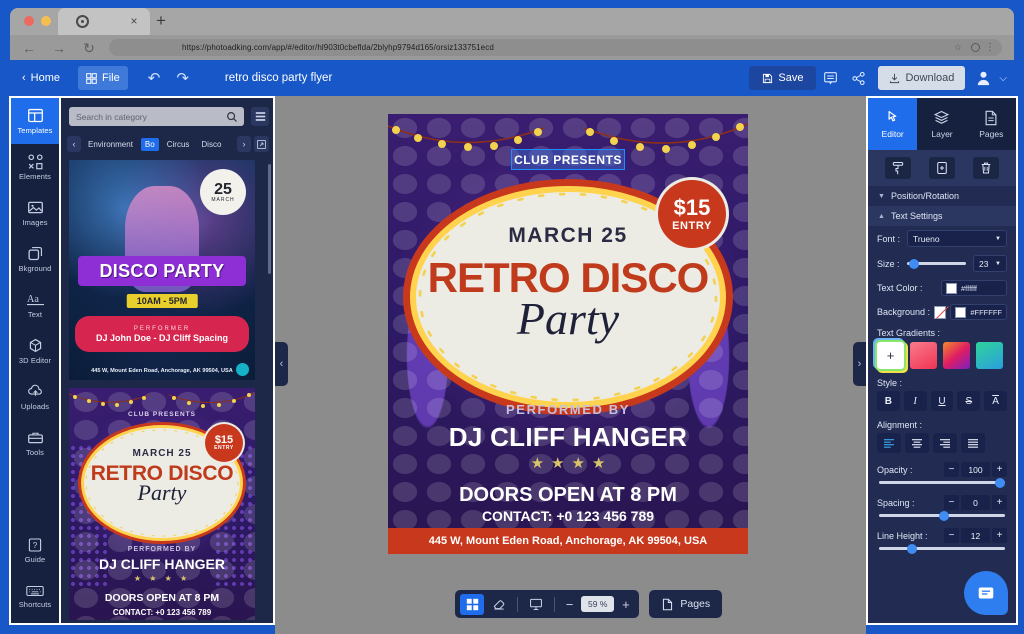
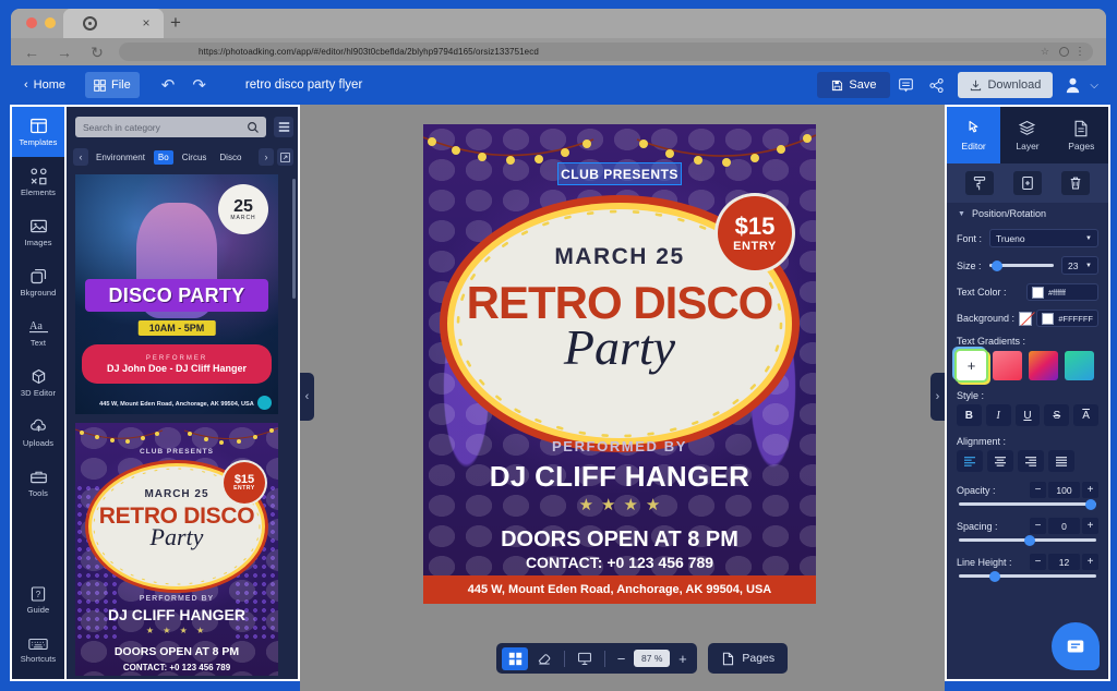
  ×
  +
  ←
  →
  ↻
  https://photoadking.com/app/#/editor/hl903t0cbeflda/2blyhp9794d165/orsiz133751ecd
  ☆
  ⋮
  ‹
  Home
  File
  ↶
  ↷
  retro disco party flyer
  Save
  Download
  ⌵
  Templates
  Elements
  Images
  Bkground
  Aa
  Text
  3D Editor
  Uploads
  Tools
  ?
  Guide
  Shortcuts
  Search in category
  ‹
  Environment
  Bo
  Circus
  Disco
  ›
  25
  DISCO PARTY
  10AM - 5PM
- DJ John Doe - DJ Cliff Spacing
+ DJ John Doe - DJ Cliff Hanger
  MARCH 25
  RETRO DISCO
  Party
  $15
  DJ CLIFF HANGER
  ★ ★ ★ ★
  DOORS OPEN AT 8 PM
  CONTACT: +0 123 456 789
  CLUB PRESENTS
  MARCH 25
  RETRO DISCO
  Party
  $15
  ENTRY
  PERFORMED BY
  DJ CLIFF HANGER
  ★★★★
  DOORS OPEN AT 8 PM
  CONTACT: +0 123 456 789
  445 W, Mount Eden Road, Anchorage, AK 99504, USA
  −
- 59 %
+ 87 %
  +
  Pages
  ‹
  ›
  Editor
  Layer
  Pages
  Position/Rotation
- Text Settings
  Font :
  Trueno
  Size :
  23
  Text Color :
  #ffffff
  Background :
  #FFFFFF
  Text Gradients :
  +
  Style :
  B
  I
  U
  S
  A
  Alignment :
  Opacity :
  −
  100
  +
  Spacing :
  −
  0
  +
  Line Height :
  −
  12
  +
